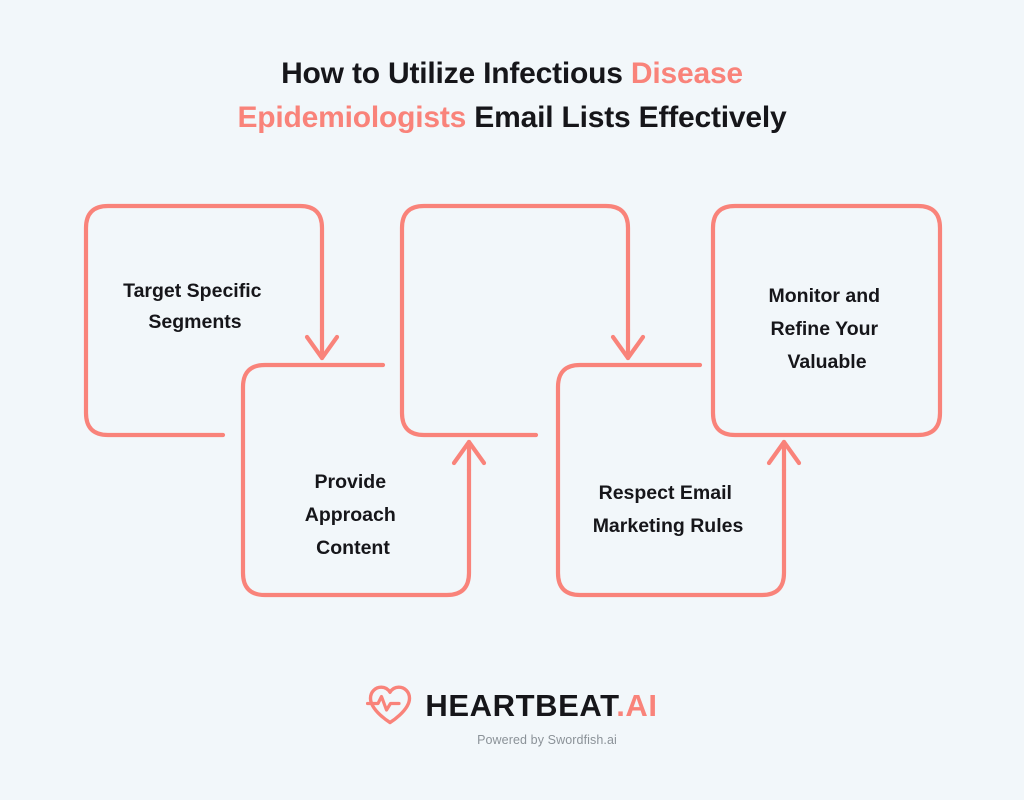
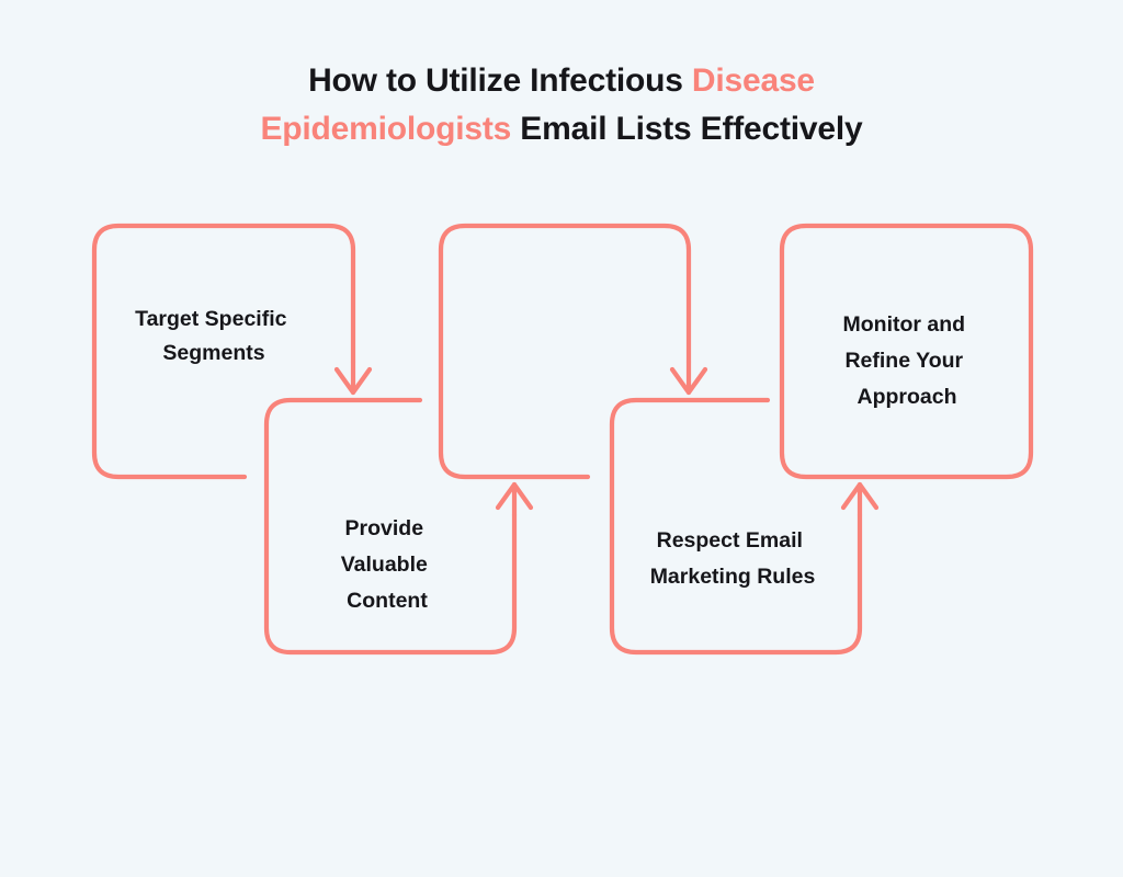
  How to Utilize Infectious Disease
  Epidemiologists Email Lists Effectively
  Target Specific Segments
- Provide Approach Content
+ Provide Valuable Content
  Respect Email Marketing Rules
- Monitor and Refine Your Valuable
+ Monitor and Refine Your Approach
- HEARTBEAT.AI
- Powered by Swordfish.ai
